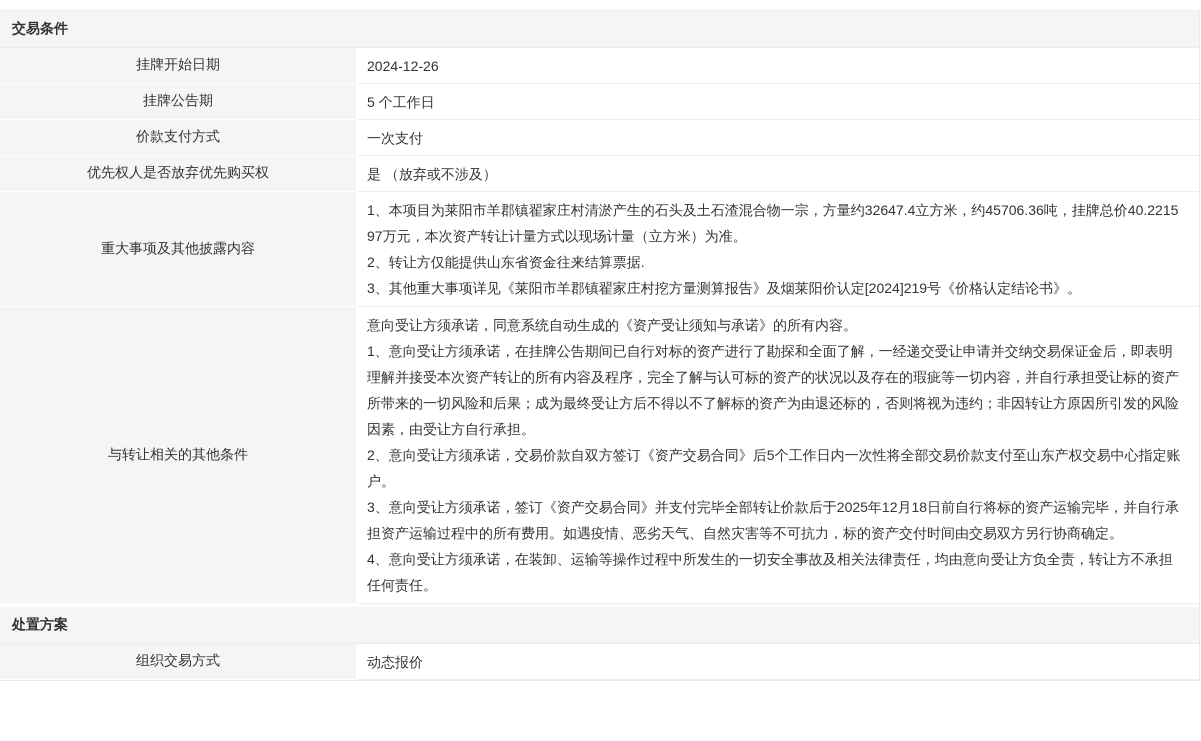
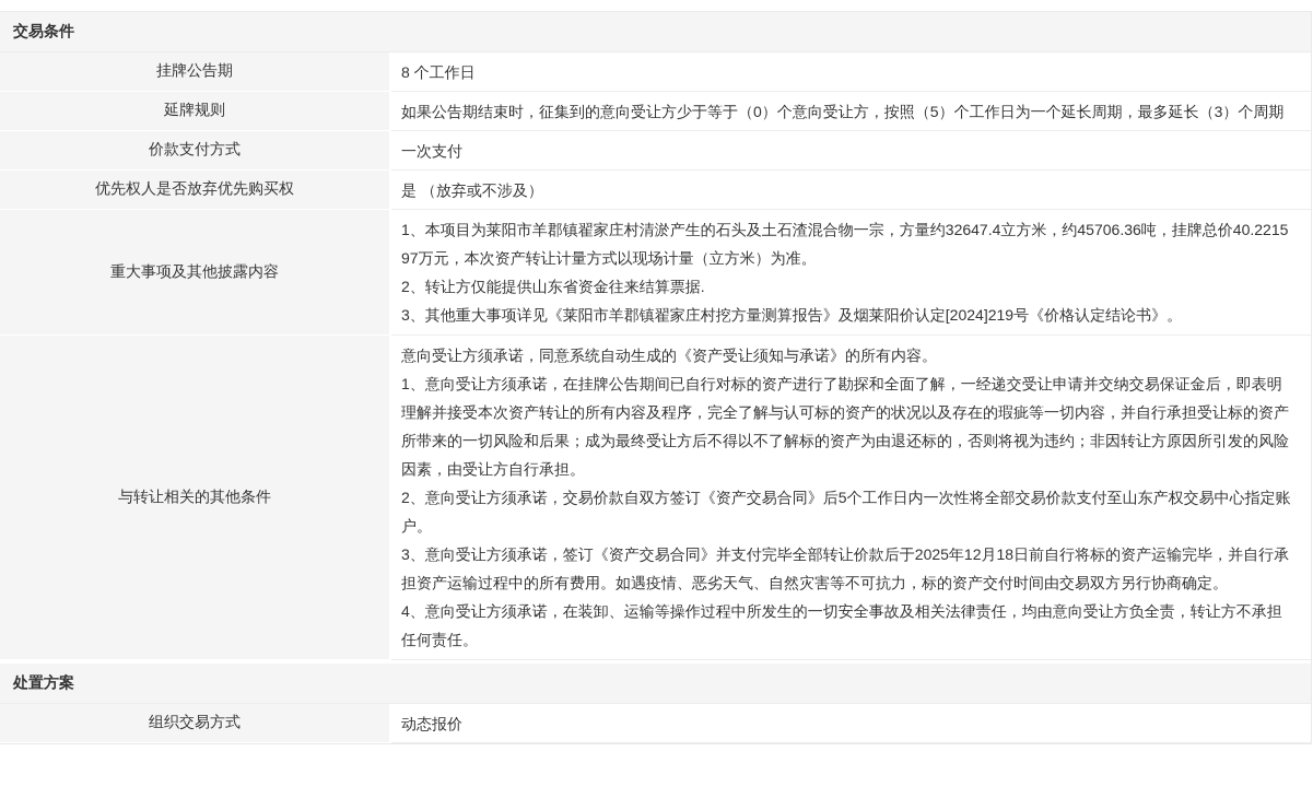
  交易条件
- 挂牌开始日期
- 2024-12-26
  挂牌公告期
- 5 个工作日
+ 8 个工作日
+ 延牌规则
+ 如果公告期结束时，征集到的意向受让方少于等于（0）个意向受让方，按照（5）个工作日为一个延长周期，最多延长（3）个周期
  价款支付方式
  一次支付
  优先权人是否放弃优先购买权
  是 （放弃或不涉及）
  重大事项及其他披露内容
  1、本项目为莱阳市羊郡镇翟家庄村清淤产生的石头及土石渣混合物一宗，方量约32647.4立方米，约45706.36吨，挂牌总价40.221597万元，本次资产转让计量方式以现场计量（立方米）为准。
  2、转让方仅能提供山东省资金往来结算票据.
  3、其他重大事项详见《莱阳市羊郡镇翟家庄村挖方量测算报告》及烟莱阳价认定[2024]219号《价格认定结论书》。
  与转让相关的其他条件
  意向受让方须承诺，同意系统自动生成的《资产受让须知与承诺》的所有内容。
  1、意向受让方须承诺，在挂牌公告期间已自行对标的资产进行了勘探和全面了解，一经递交受让申请并交纳交易保证金后，即表明理解并接受本次资产转让的所有内容及程序，完全了解与认可标的资产的状况以及存在的瑕疵等一切内容，并自行承担受让标的资产所带来的一切风险和后果；成为最终受让方后不得以不了解标的资产为由退还标的，否则将视为违约；非因转让方原因所引发的风险因素，由受让方自行承担。
  2、意向受让方须承诺，交易价款自双方签订《资产交易合同》后5个工作日内一次性将全部交易价款支付至山东产权交易中心指定账户。
  3、意向受让方须承诺，签订《资产交易合同》并支付完毕全部转让价款后于2025年12月18日前自行将标的资产运输完毕，并自行承担资产运输过程中的所有费用。如遇疫情、恶劣天气、自然灾害等不可抗力，标的资产交付时间由交易双方另行协商确定。
  4、意向受让方须承诺，在装卸、运输等操作过程中所发生的一切安全事故及相关法律责任，均由意向受让方负全责，转让方不承担任何责任。
  处置方案
  组织交易方式
  动态报价
